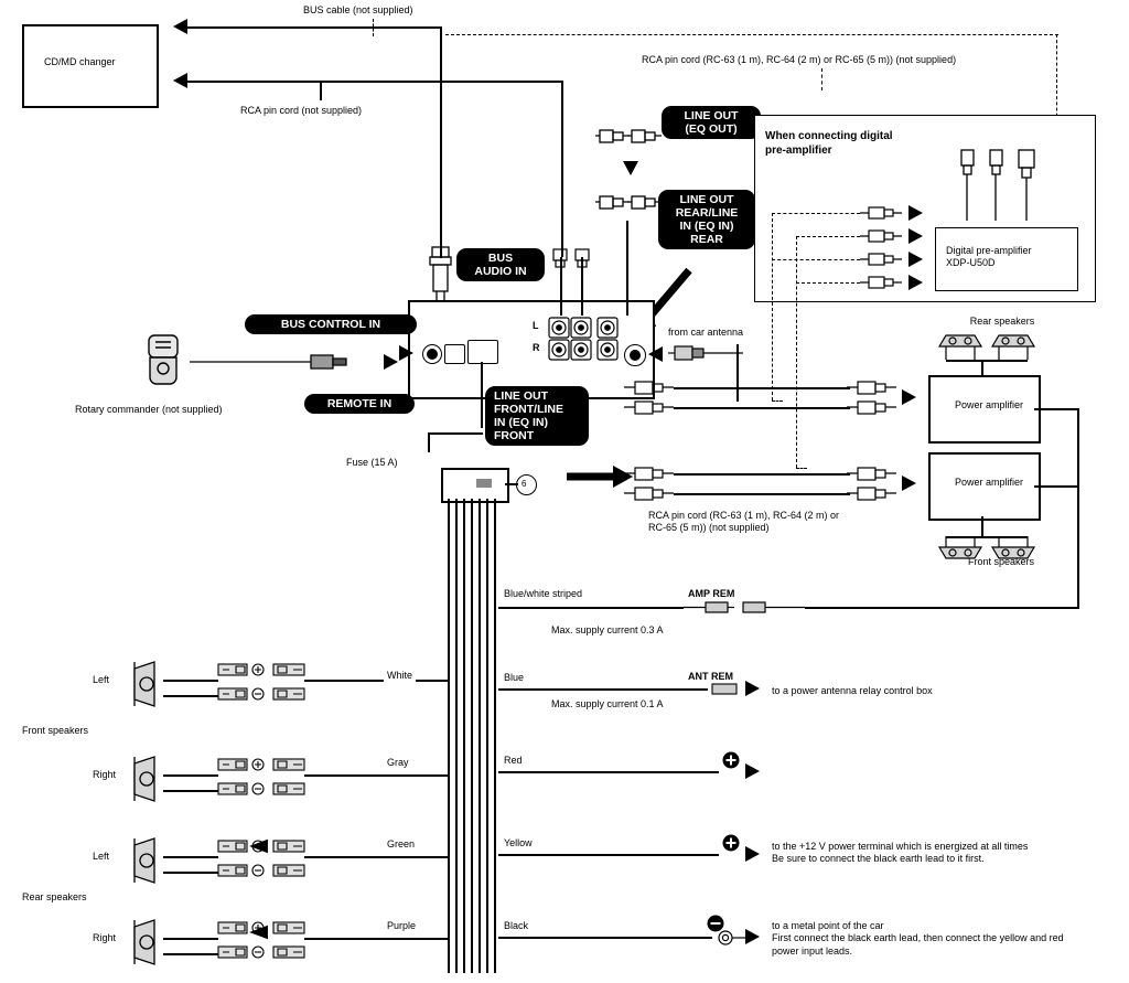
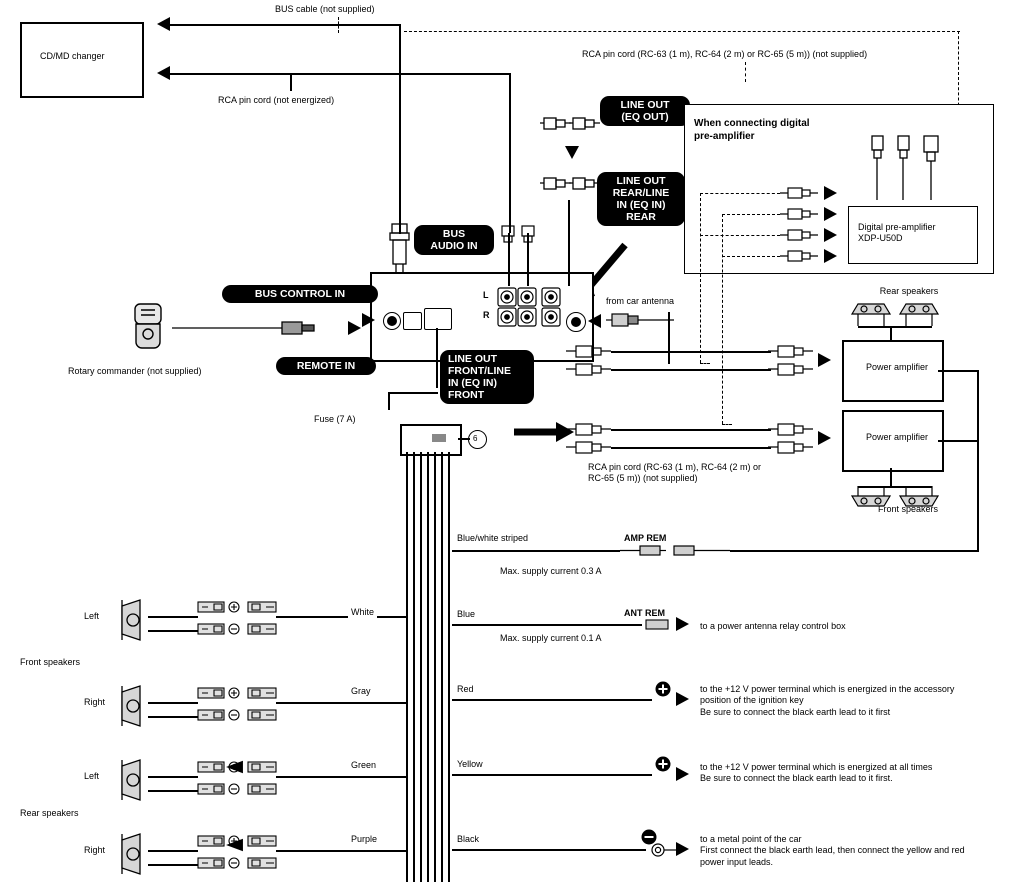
  CD/MD changer
  BUS cable (not supplied)
- RCA pin cord (not supplied)
+ RCA pin cord (not energized)
  RCA pin cord (RC-63 (1 m), RC-64 (2 m) or RC-65 (5 m)) (not supplied)
  LINE OUT
  (EQ OUT)
  LINE OUT
  REAR/LINE
  IN (EQ IN)
  REAR
  When connecting digital
  pre-amplifier
  Digital pre-amplifier
  XDP-U50D
  BUS
  AUDIO IN
  BUS CONTROL IN
  Rotary commander (not supplied)
  REMOTE IN
- Fuse (15 A)
+ Fuse (7 A)
  L
  R
  from car antenna
  LINE OUT
  FRONT/LINE
  IN (EQ IN)
  FRONT
  6
  RCA pin cord (RC-63 (1 m), RC-64 (2 m) or
  RC-65 (5 m)) (not supplied)
  Power amplifier
  Power amplifier
  Rear speakers
  Front speakers
  Blue/white striped
  AMP REM
  Max. supply current 0.3 A
  Left
  White
  Front speakers
  Right
  Gray
  Left
  Green
  Rear speakers
  Right
  Purple
  Blue
  ANT REM
  Max. supply current 0.1 A
  to a power antenna relay control box
  Red
+ to the +12 V power terminal which is energized in the accessory
+ position of the ignition key
+ Be sure to connect the black earth lead to it first
  Yellow
  to the +12 V power terminal which is energized at all times
  Be sure to connect the black earth lead to it first.
  Black
  to a metal point of the car
  First connect the black earth lead, then connect the yellow and red
  power input leads.
